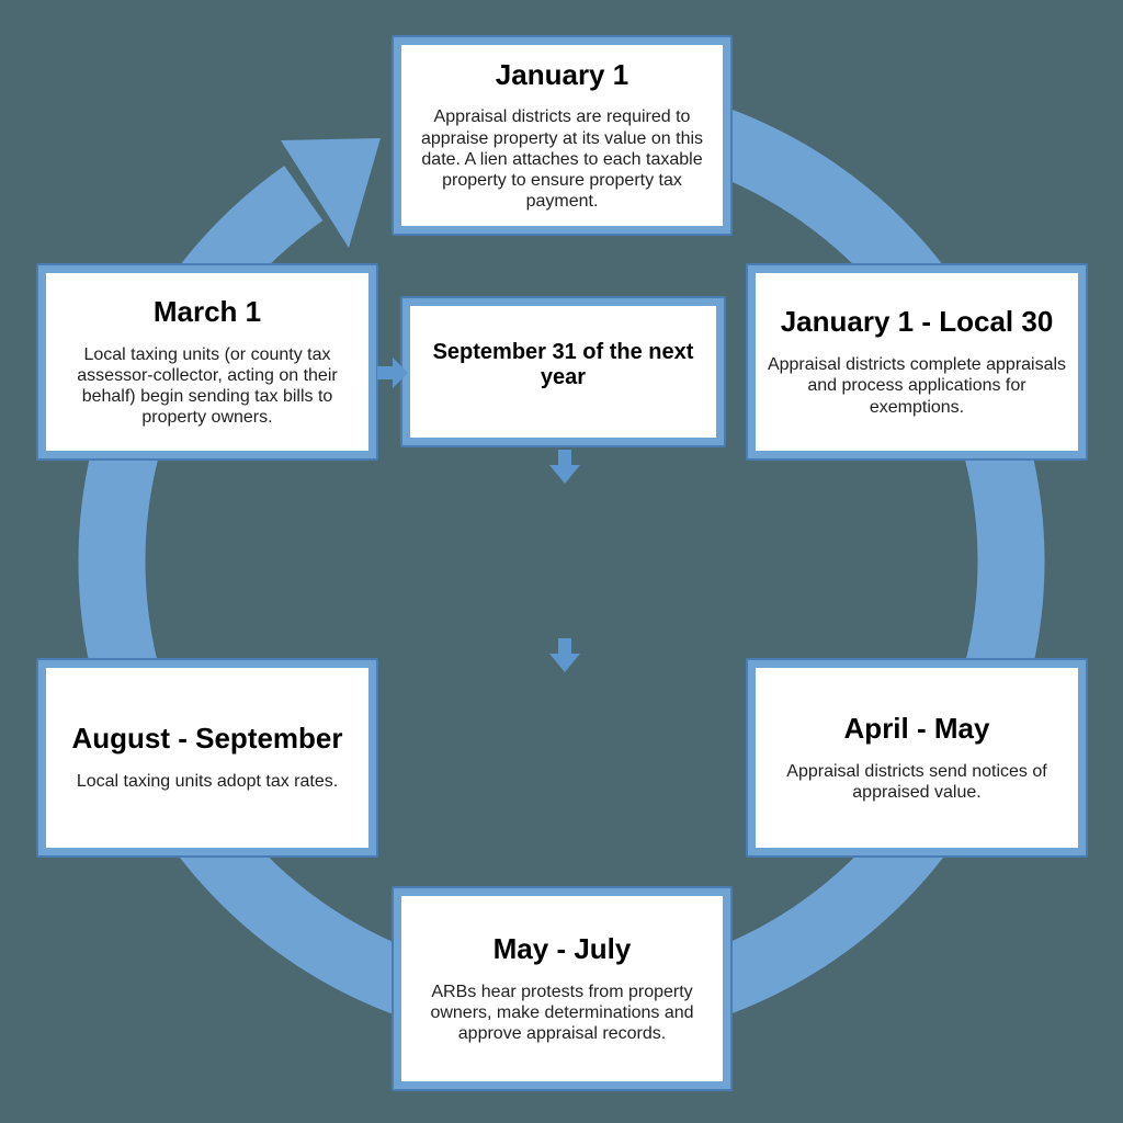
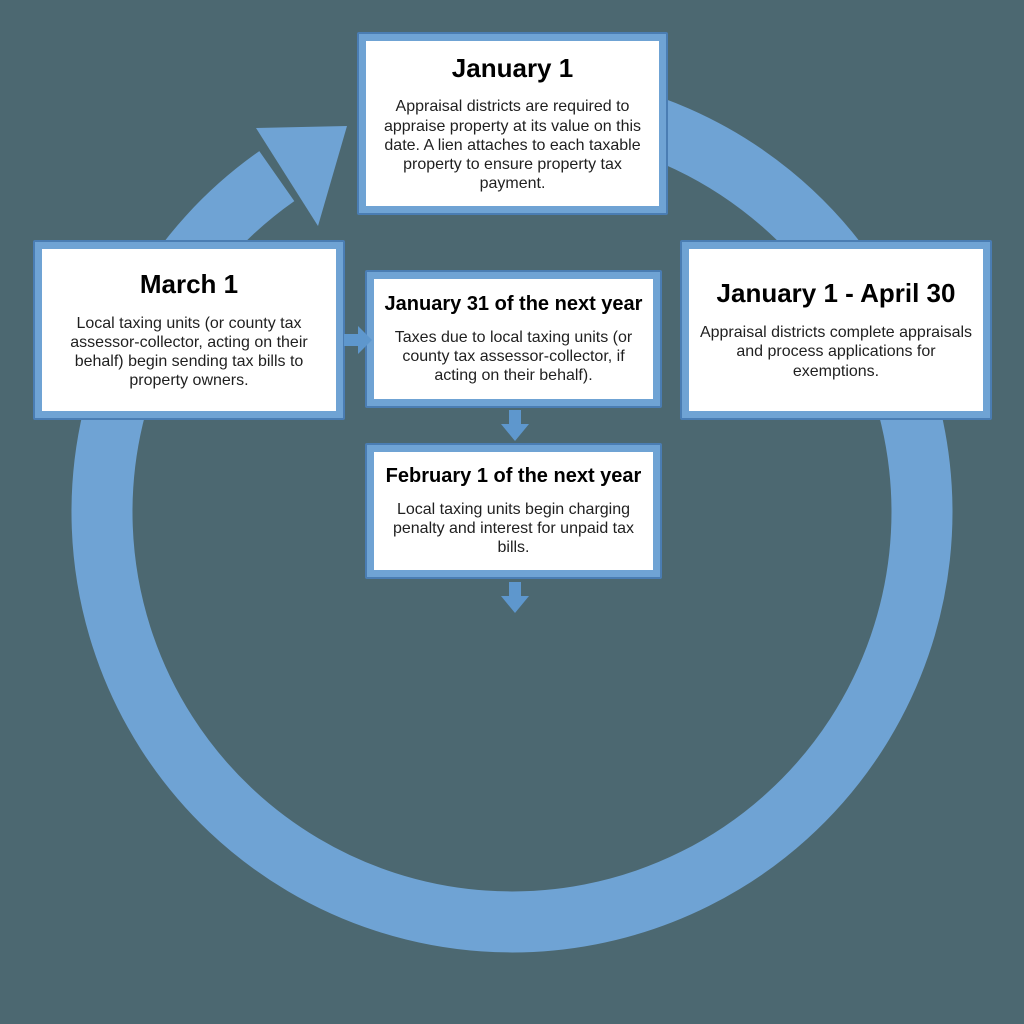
  January 1
  Appraisal districts are required to appraise property at its value on this date. A lien attaches to each taxable property to ensure property tax payment.
- January 1 - Local 30
+ January 1 - April 30
  Appraisal districts complete appraisals and process applications for exemptions.
- April - May
- Appraisal districts send notices of appraised value.
- May - July
- ARBs hear protests from property owners, make determinations and approve appraisal records.
- August - September
- Local taxing units adopt tax rates.
  March 1
  Local taxing units (or county tax assessor-collector, acting on their behalf) begin sending tax bills to property owners.
- September 31 of the next year
+ January 31 of the next year
+ Taxes due to local taxing units (or county tax assessor-collector, if acting on their behalf).
+ February 1 of the next year
+ Local taxing units begin charging penalty and interest for unpaid tax bills.
